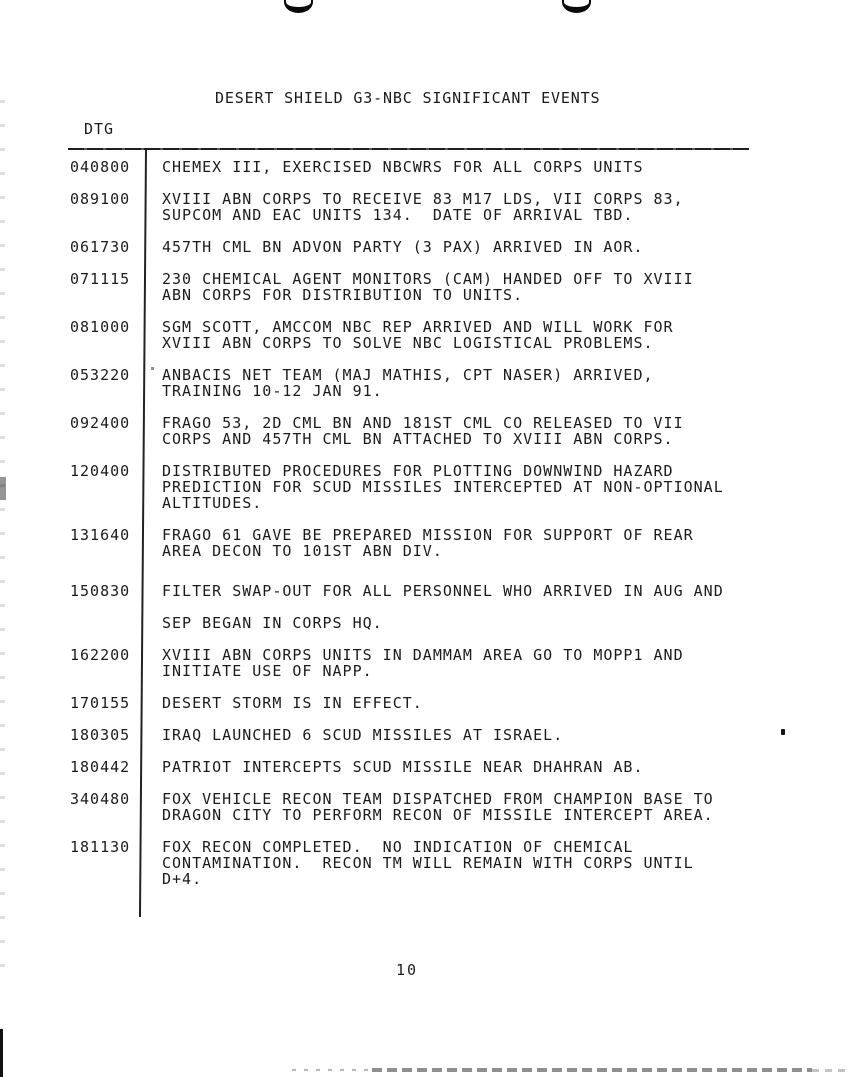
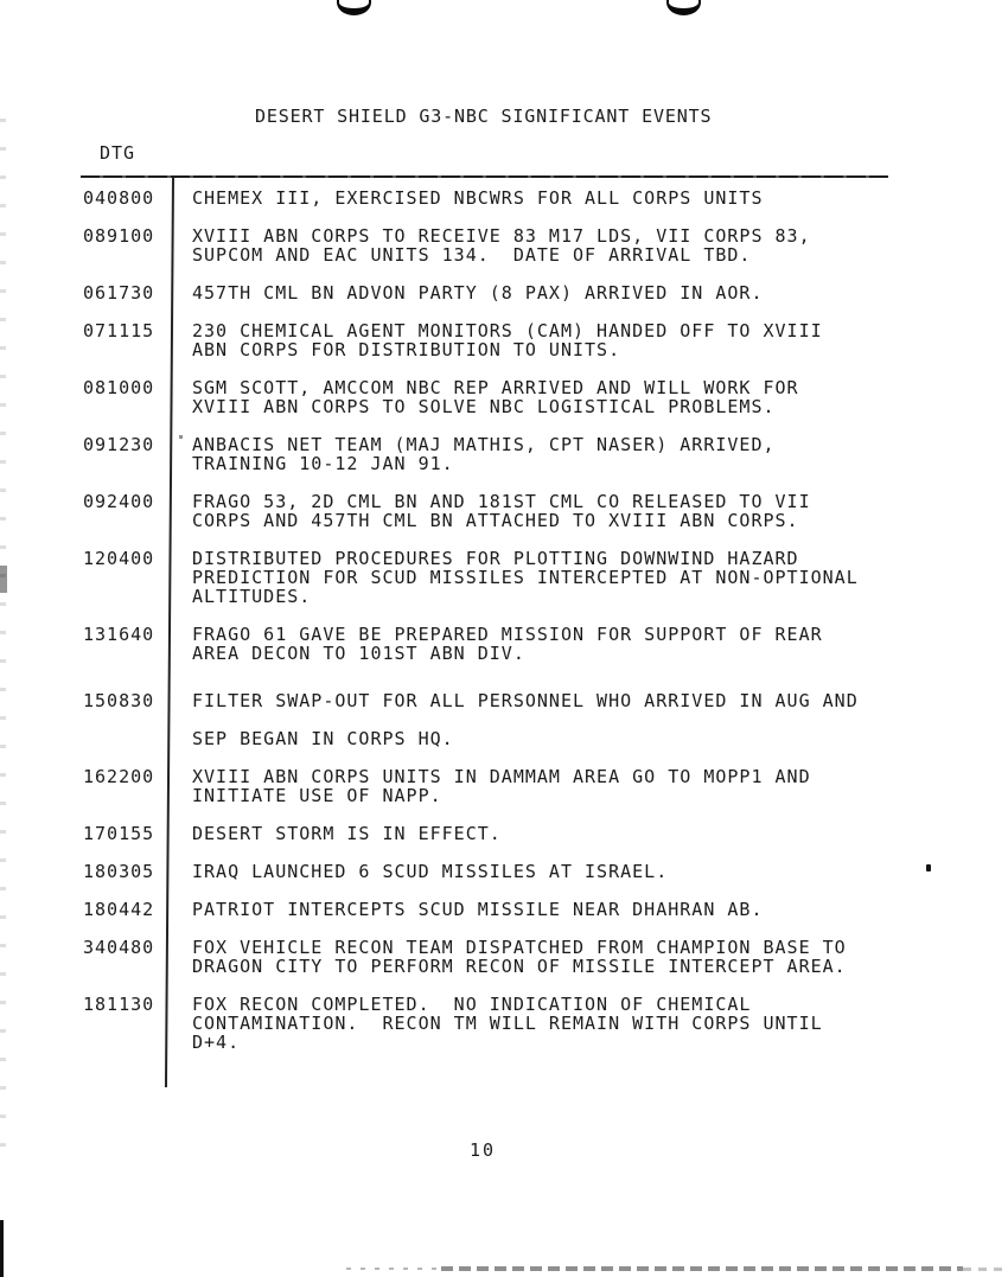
  DESERT SHIELD G3-NBC SIGNIFICANT EVENTS
  DTG
  040800
  CHEMEX III, EXERCISED NBCWRS FOR ALL CORPS UNITS
  089100
  XVIII ABN CORPS TO RECEIVE 83 M17 LDS, VII CORPS 83,
  SUPCOM AND EAC UNITS 134. DATE OF ARRIVAL TBD.
  061730
- 457TH CML BN ADVON PARTY (3 PAX) ARRIVED IN AOR.
+ 457TH CML BN ADVON PARTY (8 PAX) ARRIVED IN AOR.
  071115
  230 CHEMICAL AGENT MONITORS (CAM) HANDED OFF TO XVIII
  ABN CORPS FOR DISTRIBUTION TO UNITS.
  081000
  SGM SCOTT, AMCCOM NBC REP ARRIVED AND WILL WORK FOR
  XVIII ABN CORPS TO SOLVE NBC LOGISTICAL PROBLEMS.
- 053220
+ 091230
  ANBACIS NET TEAM (MAJ MATHIS, CPT NASER) ARRIVED,
  TRAINING 10-12 JAN 91.
  092400
  FRAGO 53, 2D CML BN AND 181ST CML CO RELEASED TO VII
  CORPS AND 457TH CML BN ATTACHED TO XVIII ABN CORPS.
  120400
  DISTRIBUTED PROCEDURES FOR PLOTTING DOWNWIND HAZARD
  PREDICTION FOR SCUD MISSILES INTERCEPTED AT NON-OPTIONAL
  ALTITUDES.
  131640
  FRAGO 61 GAVE BE PREPARED MISSION FOR SUPPORT OF REAR
  AREA DECON TO 101ST ABN DIV.
  150830
  FILTER SWAP-OUT FOR ALL PERSONNEL WHO ARRIVED IN AUG AND
  SEP BEGAN IN CORPS HQ.
  162200
  XVIII ABN CORPS UNITS IN DAMMAM AREA GO TO MOPP1 AND
  INITIATE USE OF NAPP.
  170155
  DESERT STORM IS IN EFFECT.
  180305
  IRAQ LAUNCHED 6 SCUD MISSILES AT ISRAEL.
  180442
  PATRIOT INTERCEPTS SCUD MISSILE NEAR DHAHRAN AB.
  340480
  FOX VEHICLE RECON TEAM DISPATCHED FROM CHAMPION BASE TO
  DRAGON CITY TO PERFORM RECON OF MISSILE INTERCEPT AREA.
  181130
  FOX RECON COMPLETED. NO INDICATION OF CHEMICAL
  CONTAMINATION. RECON TM WILL REMAIN WITH CORPS UNTIL
  D+4.
  10
